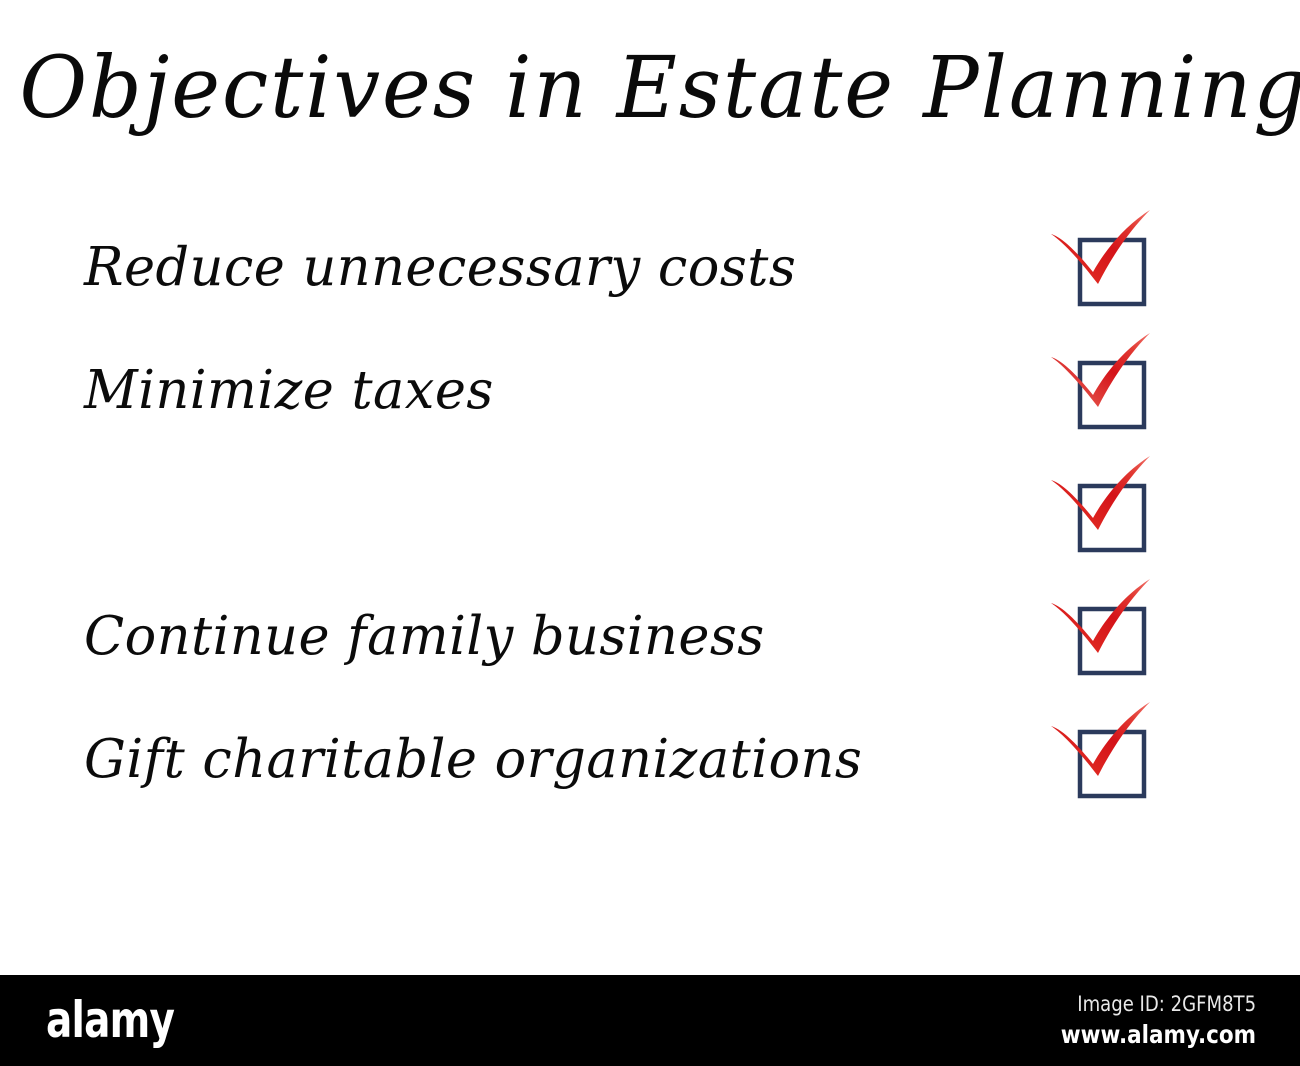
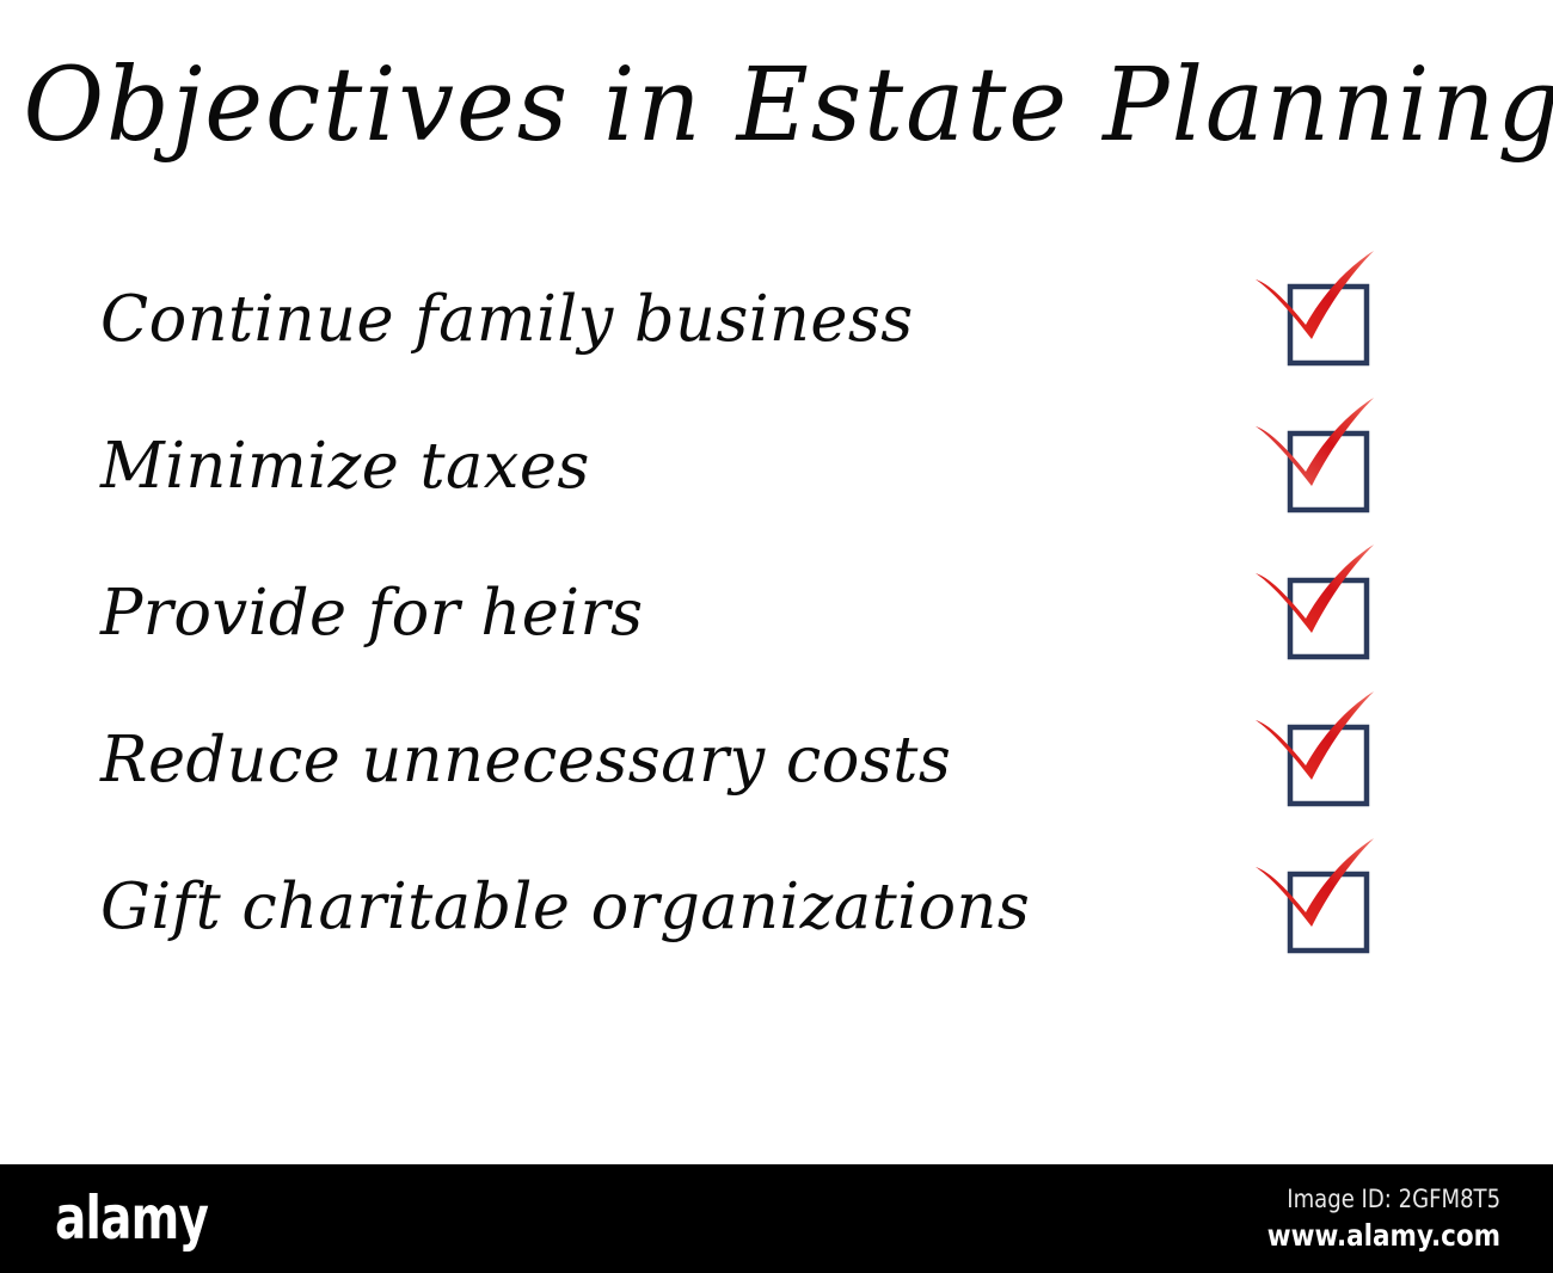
  Objectives in Estate Planning
- Reduce unnecessary costs
+ Continue family business
  Minimize taxes
+ Provide for heirs
- Continue family business
+ Reduce unnecessary costs
  Gift charitable organizations
  alamy
  Image ID: 2GFM8T5
  www.alamy.com
